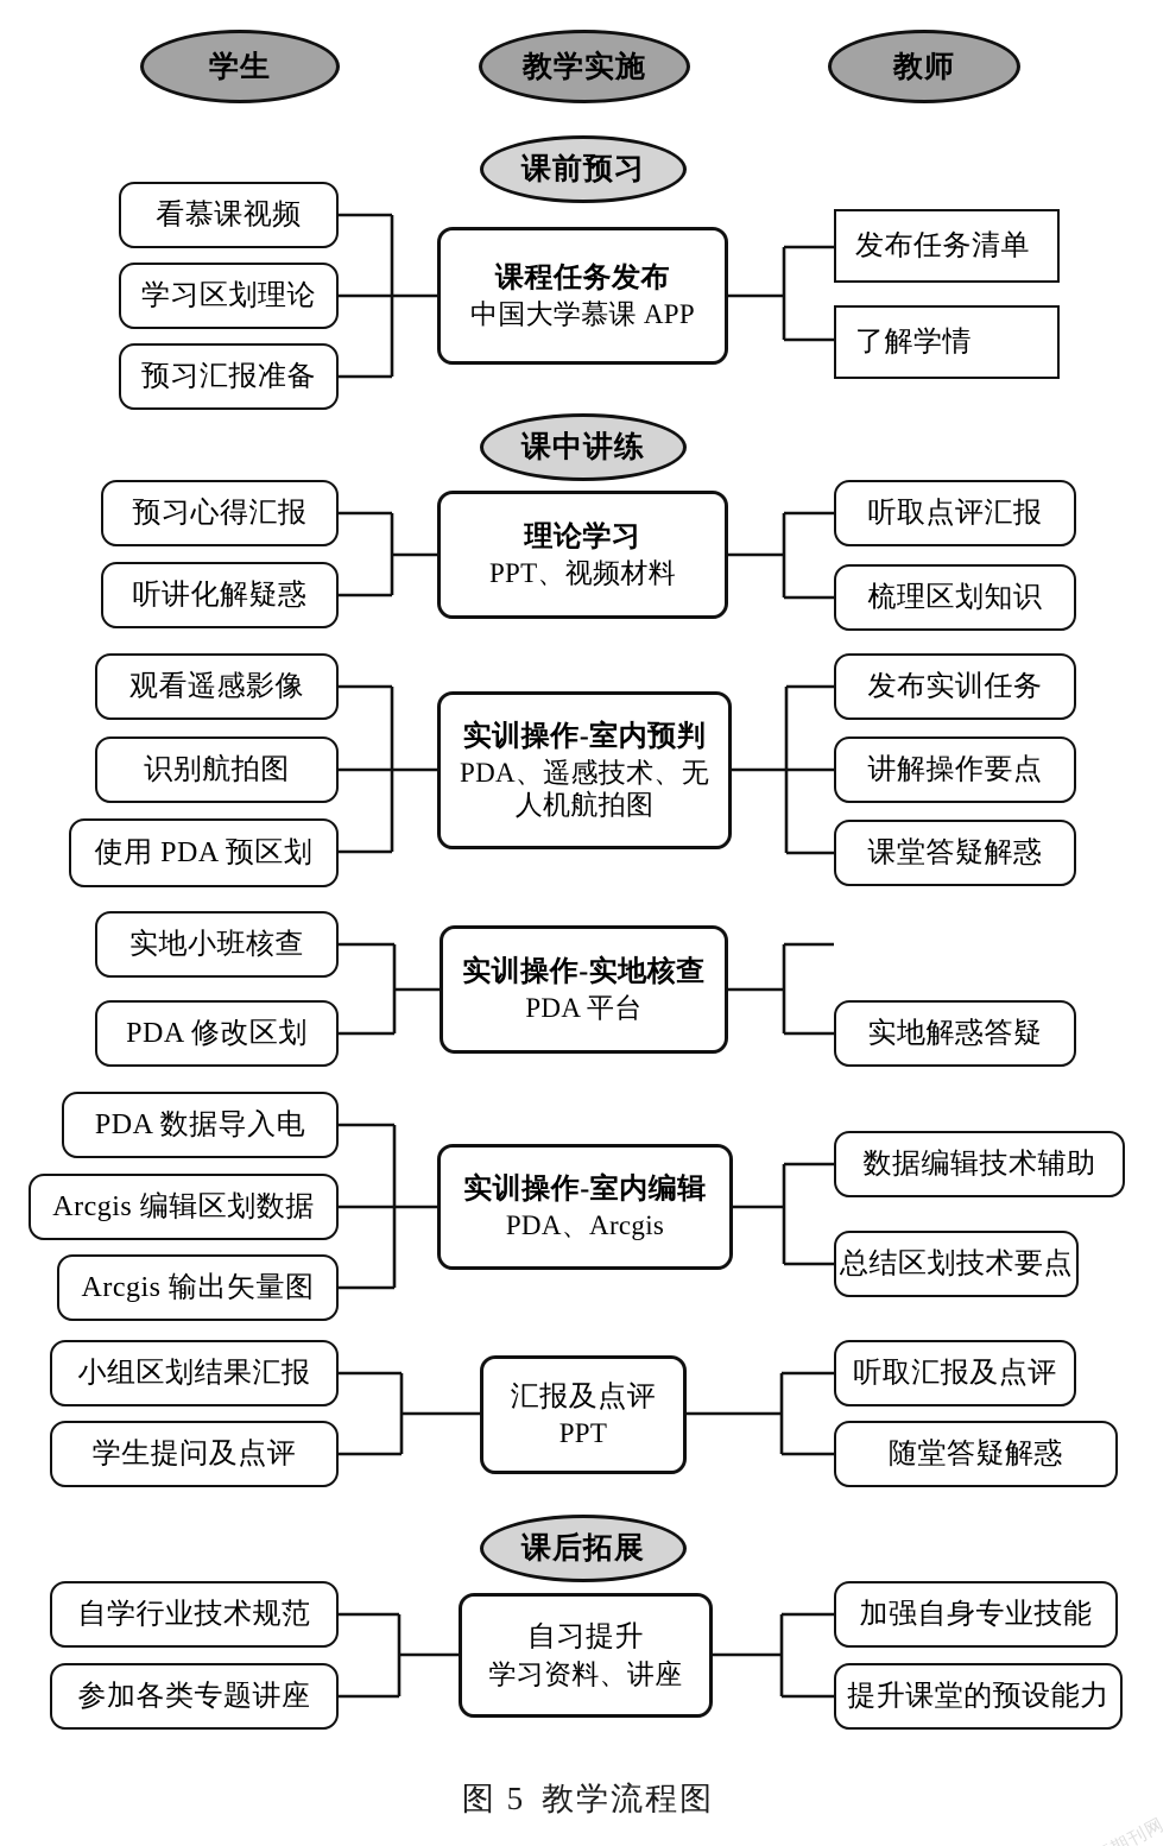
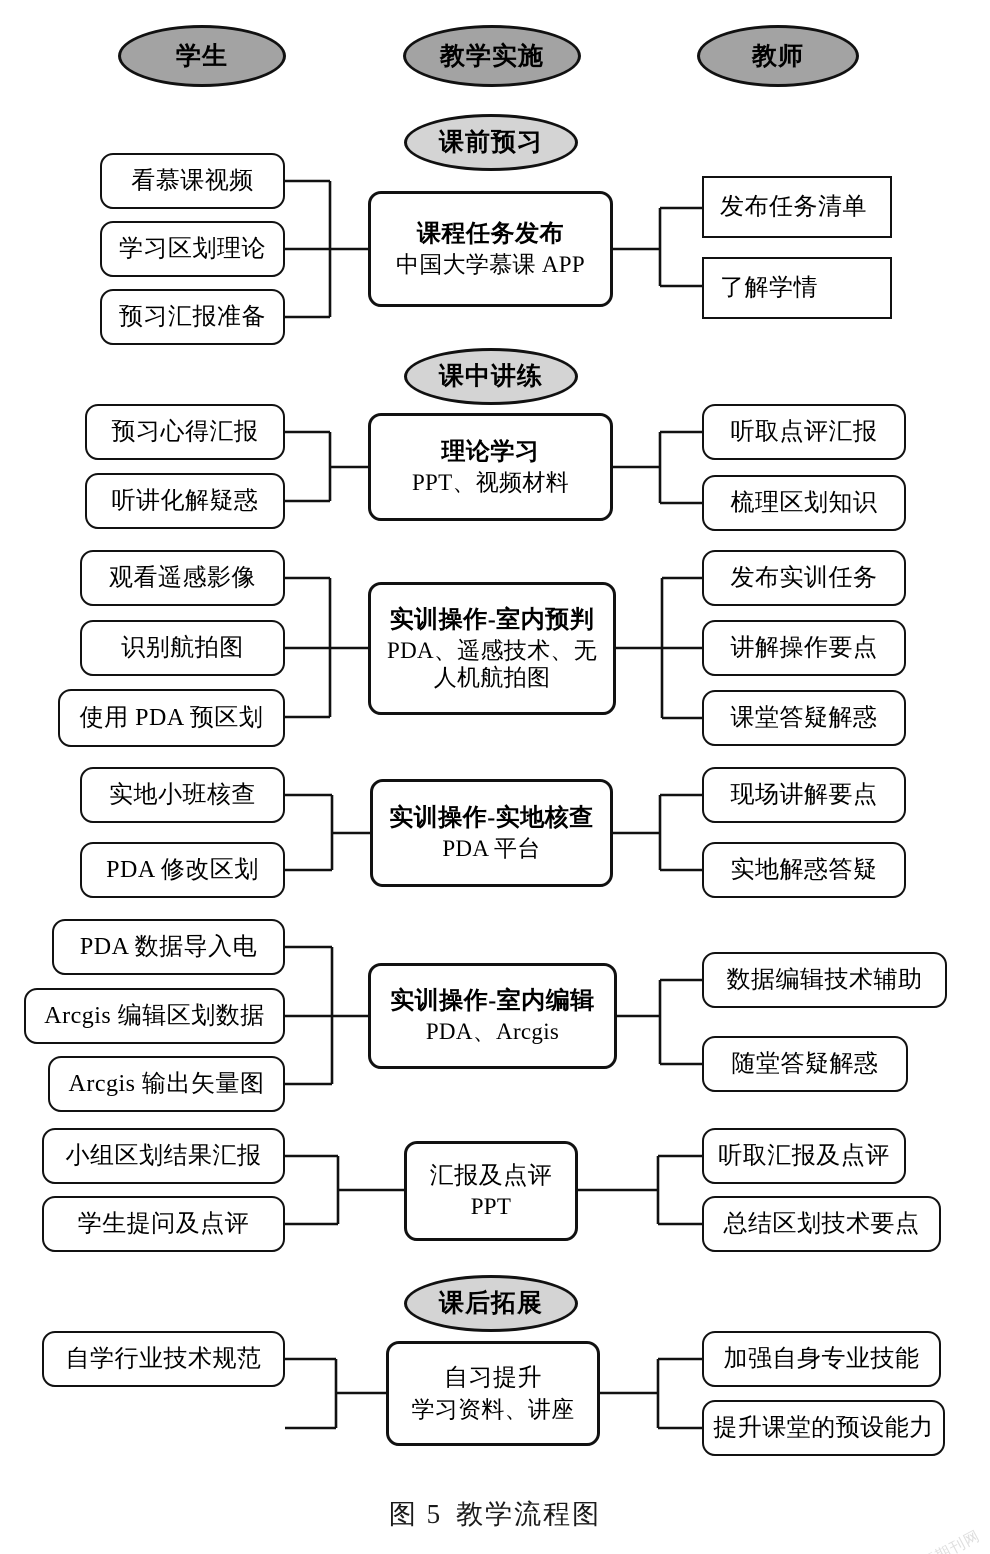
  学生
  教学实施
  教师
  课前预习
  课中讲练
  课后拓展
  看慕课视频
  学习区划理论
  预习汇报准备
  课程任务发布
  中国大学慕课 APP
  发布任务清单
  了解学情
  预习心得汇报
  听讲化解疑惑
  理论学习
  PPT、视频材料
  听取点评汇报
  梳理区划知识
  观看遥感影像
  识别航拍图
  使用 PDA 预区划
  实训操作-室内预判
  PDA、遥感技术、无
  人机航拍图
  发布实训任务
  讲解操作要点
  课堂答疑解惑
  实地小班核查
  PDA 修改区划
  实训操作-实地核查
  PDA 平台
+ 现场讲解要点
  实地解惑答疑
  PDA 数据导入电
  Arcgis 编辑区划数据
  Arcgis 输出矢量图
  实训操作-室内编辑
  PDA、Arcgis
  数据编辑技术辅助
- 总结区划技术要点
+ 随堂答疑解惑
  小组区划结果汇报
  学生提问及点评
  汇报及点评
  PPT
  听取汇报及点评
- 随堂答疑解惑
+ 总结区划技术要点
  自学行业技术规范
- 参加各类专题讲座
  自习提升
  学习资料、讲座
  加强自身专业技能
  提升课堂的预设能力
  图 5 教学流程图
